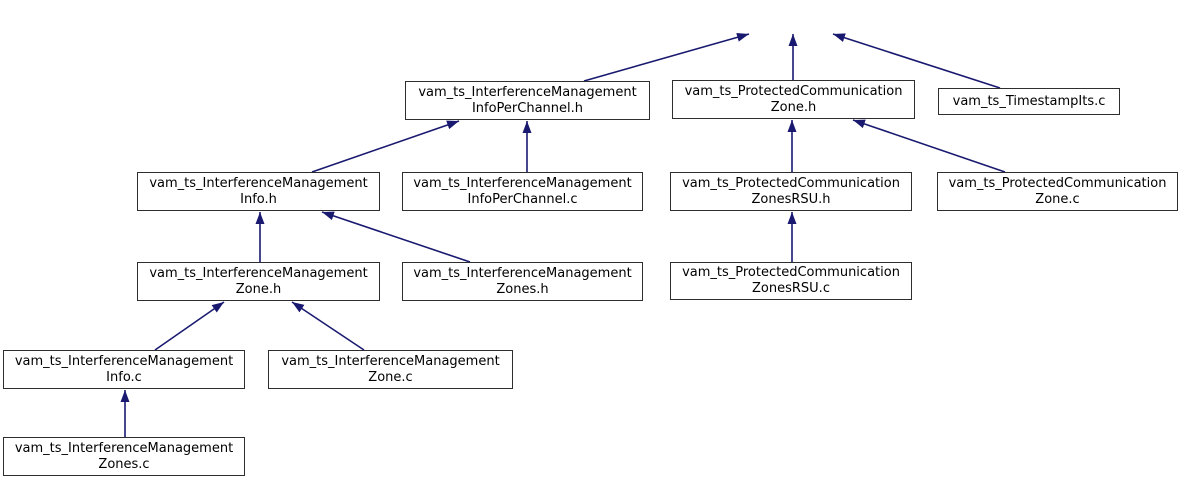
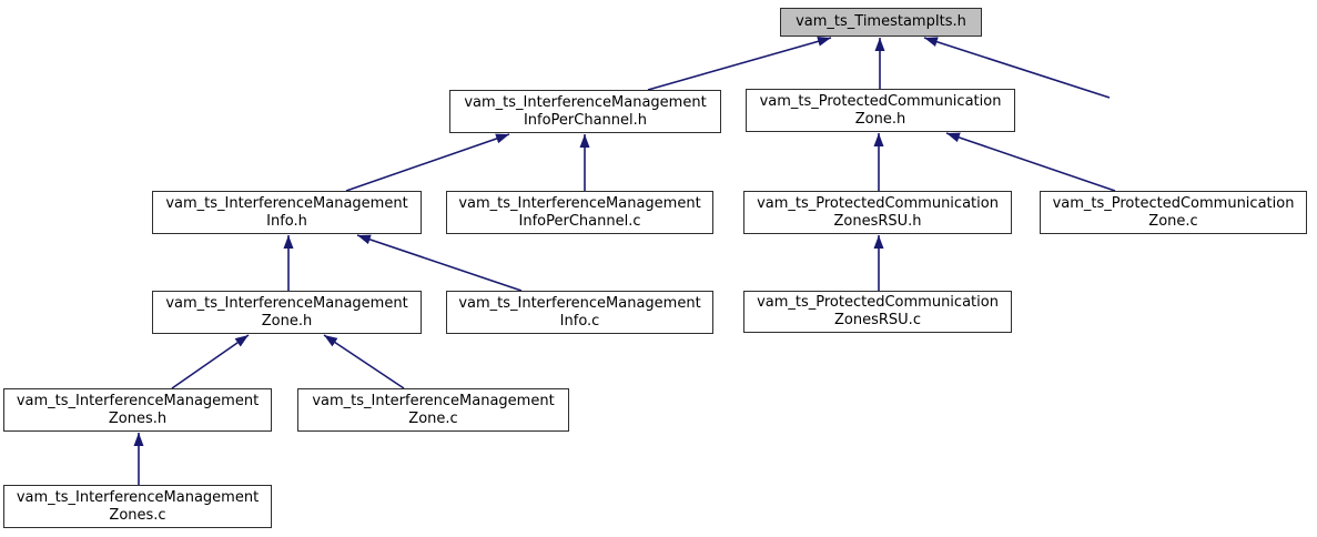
+ vam_ts_TimestampIts.h
  vam_ts_InterferenceManagement
  InfoPerChannel.h
  vam_ts_ProtectedCommunication
  Zone.h
- vam_ts_TimestampIts.c
  vam_ts_InterferenceManagement
  Info.h
  vam_ts_InterferenceManagement
  InfoPerChannel.c
  vam_ts_ProtectedCommunication
  ZonesRSU.h
  vam_ts_ProtectedCommunication
  Zone.c
  vam_ts_InterferenceManagement
  Zone.h
  vam_ts_InterferenceManagement
- Zones.h
+ Info.c
  vam_ts_ProtectedCommunication
  ZonesRSU.c
  vam_ts_InterferenceManagement
- Info.c
+ Zones.h
  vam_ts_InterferenceManagement
  Zone.c
  vam_ts_InterferenceManagement
  Zones.c
